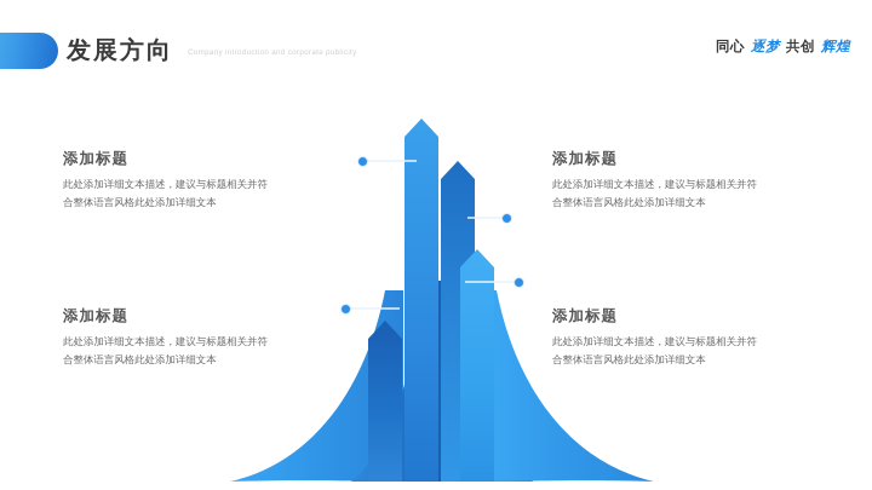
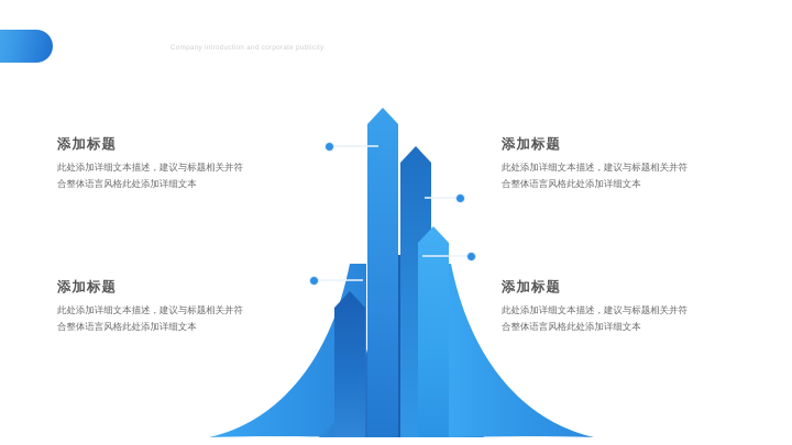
- 发展方向
- 同心 逐梦 共创 辉煌
  添加标题
  此处添加详细文本描述，建议与标题相关并符
  合整体语言风格此处添加详细文本
  添加标题
  此处添加详细文本描述，建议与标题相关并符
  合整体语言风格此处添加详细文本
  添加标题
  此处添加详细文本描述，建议与标题相关并符
  合整体语言风格此处添加详细文本
  添加标题
  此处添加详细文本描述，建议与标题相关并符
  合整体语言风格此处添加详细文本
